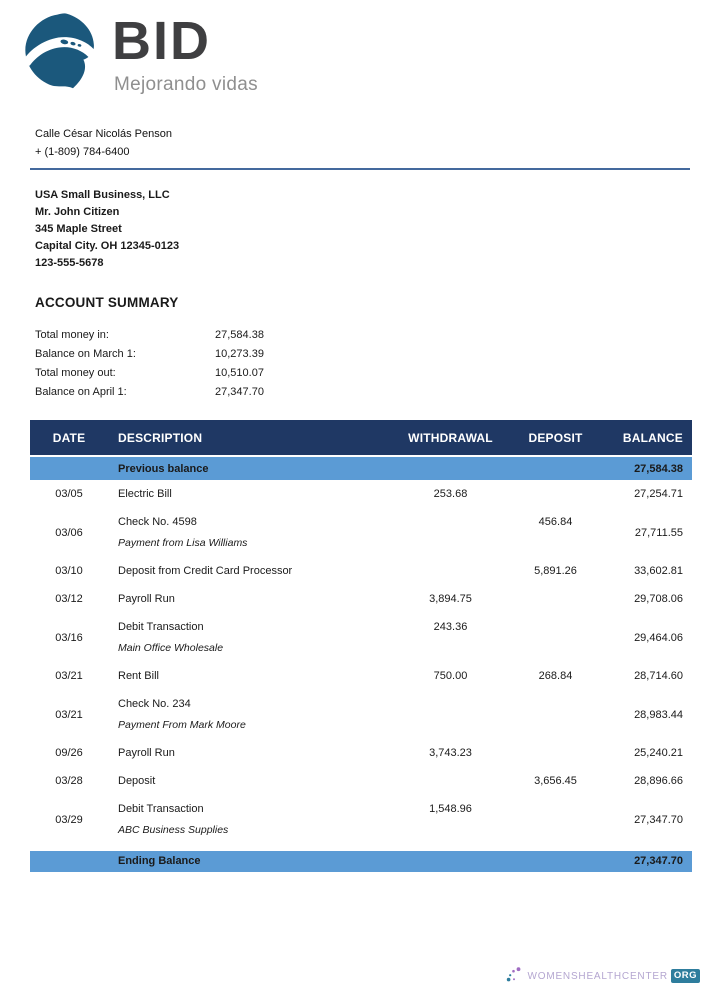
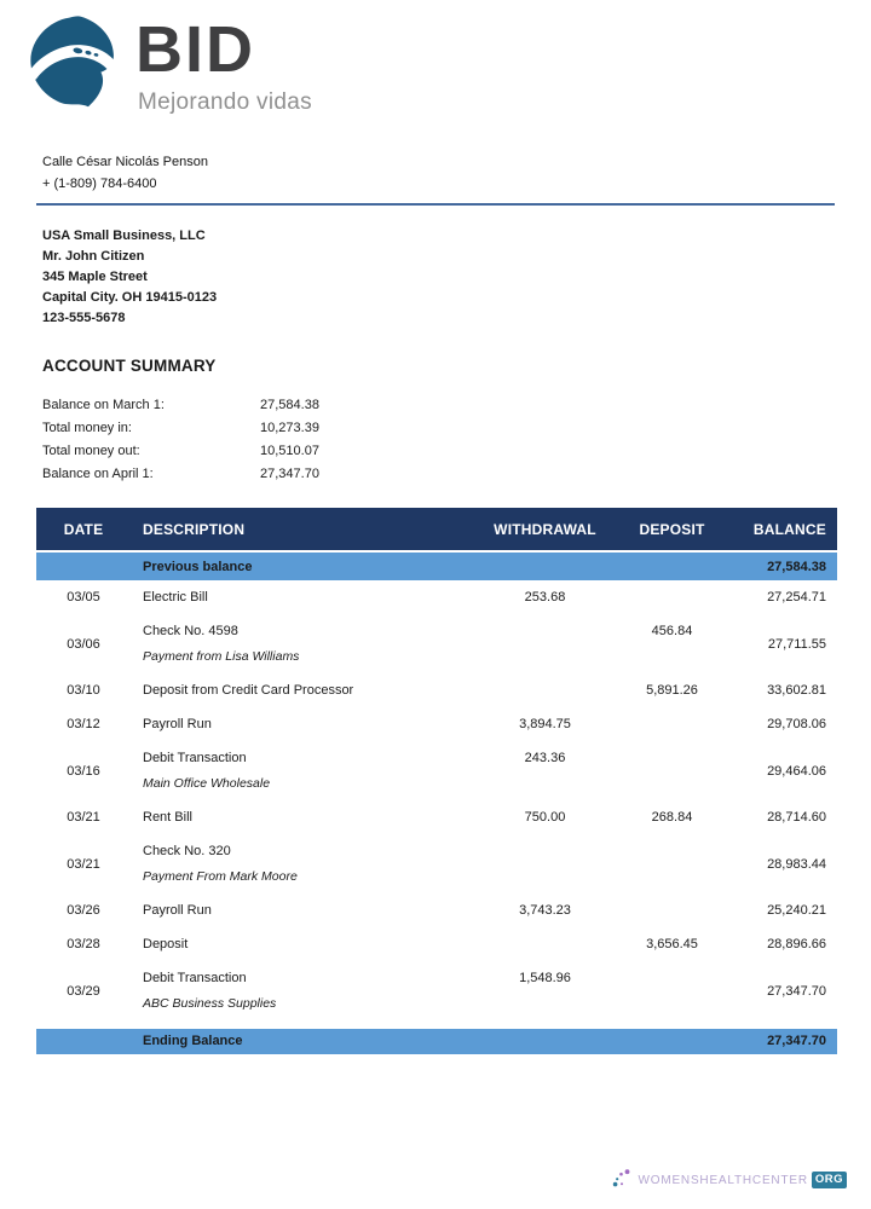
  BID
  Mejorando vidas
  Calle César Nicolás Penson
  + (1-809) 784-6400
  USA Small Business, LLC
  Mr. John Citizen
  345 Maple Street
- Capital City. OH 12345-0123
+ Capital City. OH 19415-0123
  123-555-5678
  ACCOUNT SUMMARY
- Total money in:
+ Balance on March 1:
  27,584.38
- Balance on March 1:
+ Total money in:
  10,273.39
  Total money out:
  10,510.07
  Balance on April 1:
  27,347.70
  DATE	DESCRIPTION	WITHDRAWAL	DEPOSIT	BALANCE
  	Previous balance			27,584.38
  03/05	Electric Bill	253.68		27,254.71
  03/06	Check No. 4598Payment from Lisa Williams		456.84	27,711.55
  03/10	Deposit from Credit Card Processor		5,891.26	33,602.81
  03/12	Payroll Run	3,894.75		29,708.06
  03/16	Debit TransactionMain Office Wholesale	243.36		29,464.06
  03/21	Rent Bill	750.00	268.84	28,714.60
- 03/21	Check No. 234Payment From Mark Moore			28,983.44
+ 03/21	Check No. 320Payment From Mark Moore			28,983.44
- 09/26	Payroll Run	3,743.23		25,240.21
+ 03/26	Payroll Run	3,743.23		25,240.21
  03/28	Deposit		3,656.45	28,896.66
  03/29	Debit TransactionABC Business Supplies	1,548.96		27,347.70
  	Ending Balance			27,347.70
  WOMENSHEALTHCENTER
  ORG
